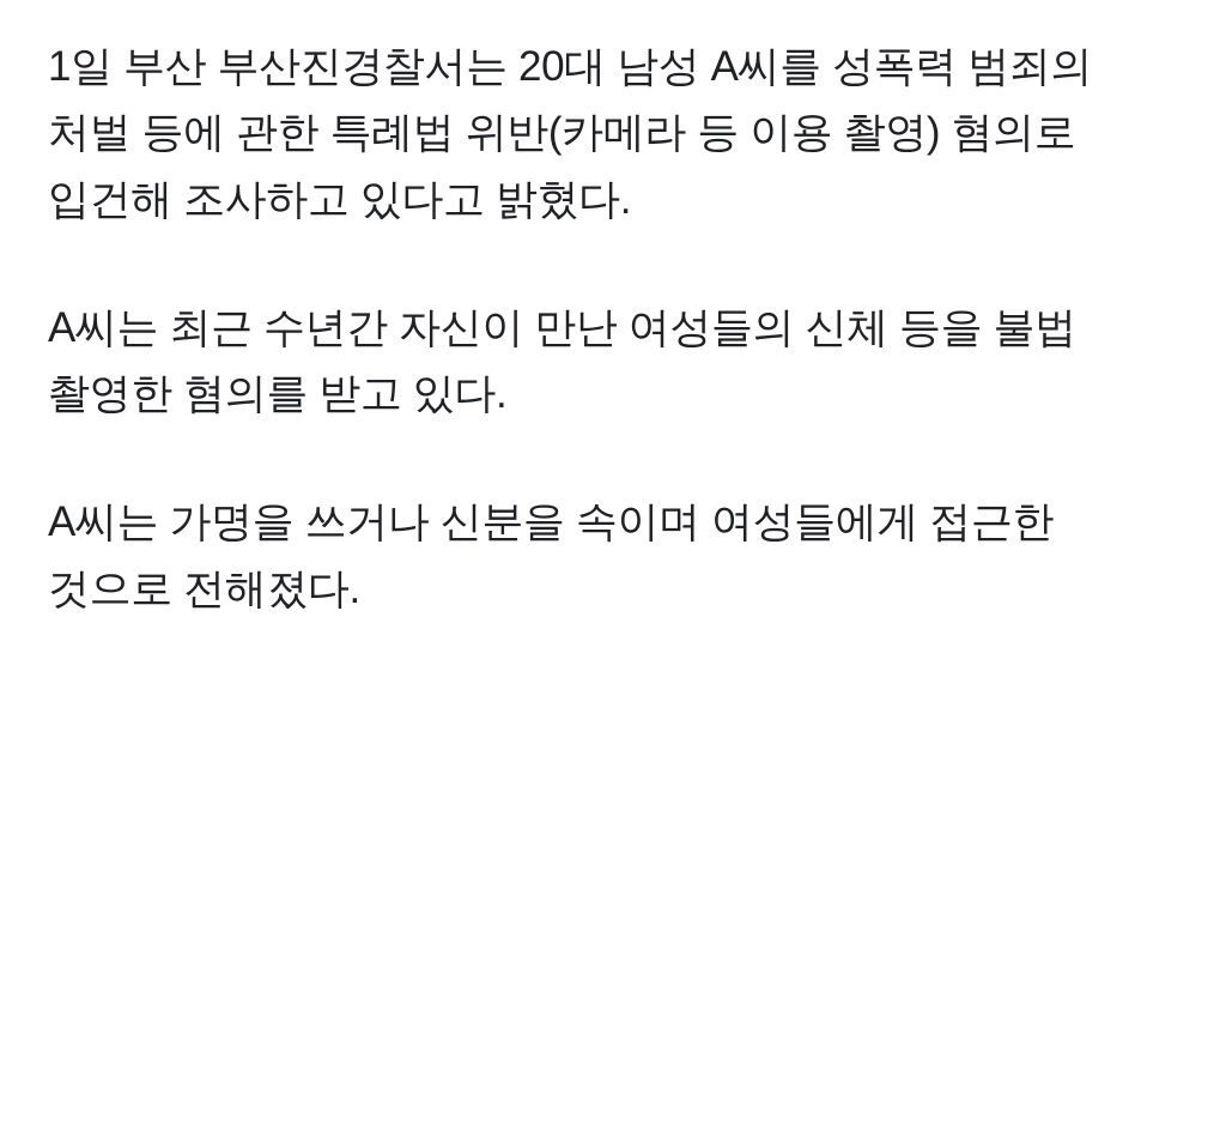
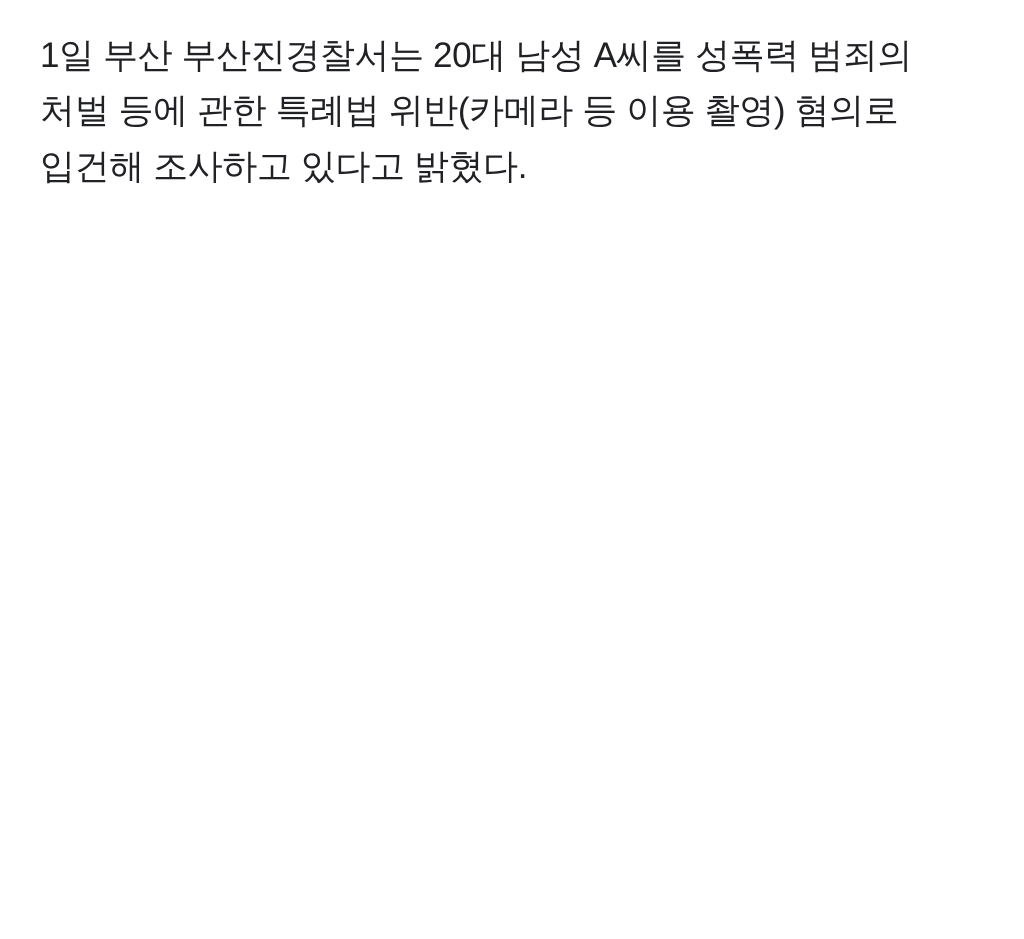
  1일 부산 부산진경찰서는 20대 남성 A씨를 성폭력 범죄의 처벌 등에 관한 특례법 위반(카메라 등 이용 촬영) 혐의로 입건해 조사하고 있다고 밝혔다.
- A씨는 최근 수년간 자신이 만난 여성들의 신체 등을 불법 촬영한 혐의를 받고 있다.
- A씨는 가명을 쓰거나 신분을 속이며 여성들에게 접근한 것으로 전해졌다.
